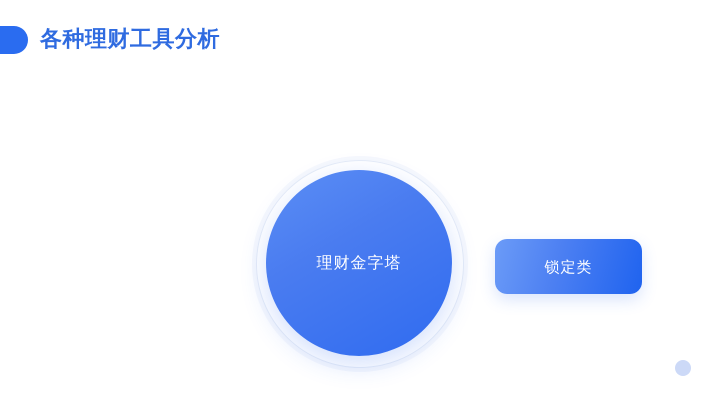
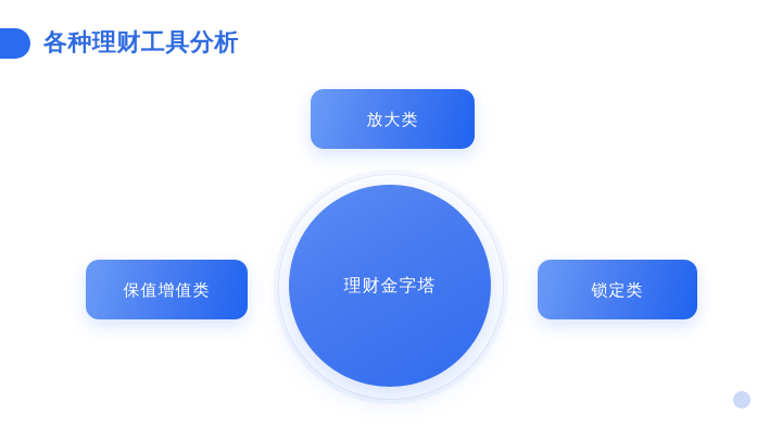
  各种理财工具分析
  理财金字塔
+ 放大类
+ 保值增值类
  锁定类
